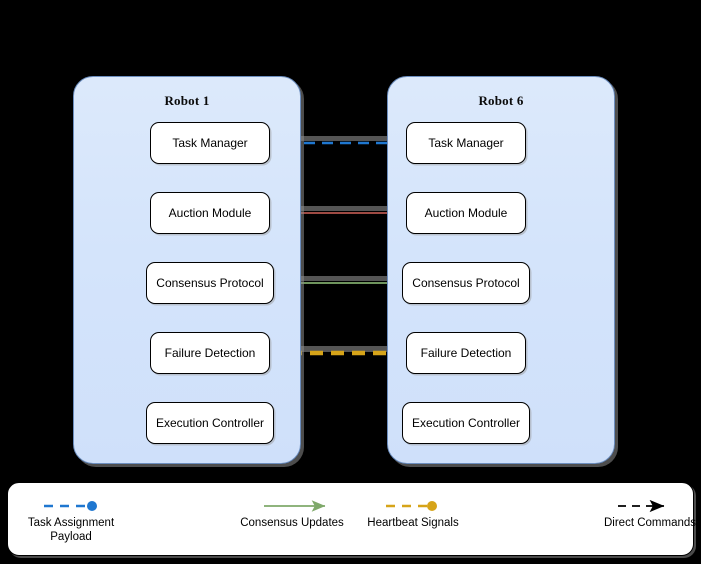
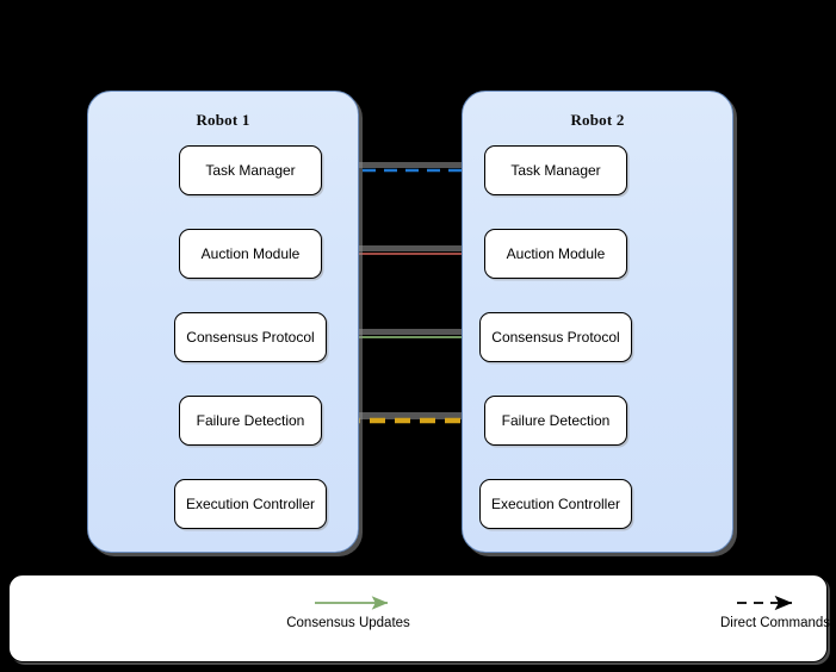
  Robot 1
  Task Manager
  Auction Module
  Consensus Protocol
  Failure Detection
  Execution Controller
- Robot 6
+ Robot 2
  Task Manager
  Auction Module
  Consensus Protocol
  Failure Detection
  Execution Controller
- Task Assignment
- Payload
  Consensus Updates
- Heartbeat Signals
  Direct Commands
